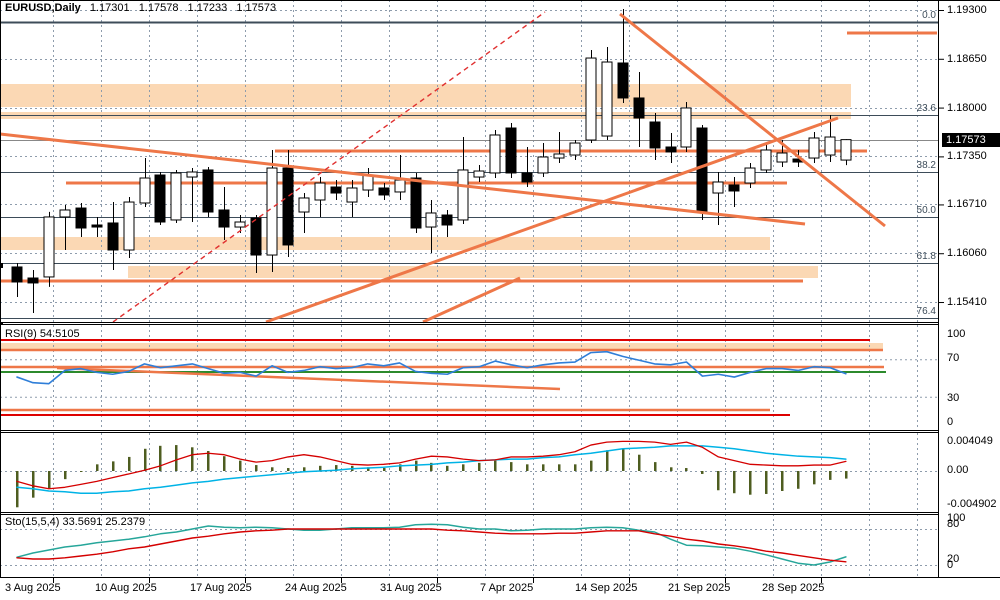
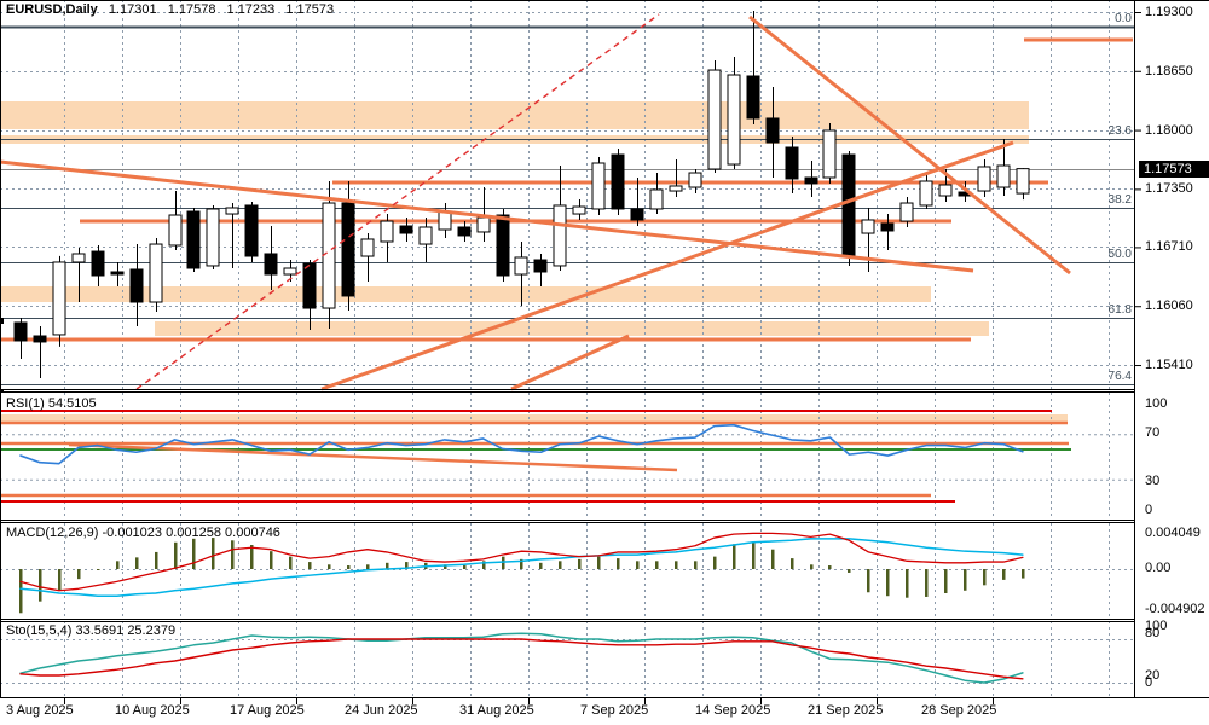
  EURUSD,Daily 1.17301 1.17578 1.17233 1.17573
- RSI(9) 54.5105
+ RSI(1) 54.5105
+ MACD(12,26,9) -0.001023 0.001258 0.000746
  Sto(15,5,4) 33.5691 25.2379
  1.17573
  1.19300
  1.18650
  1.18000
  1.17350
  1.16710
  1.16060
  1.15410
  100
  70
  30
  0
  0.004049
  0.00
  -0.004902
  100
  80
  20
  0
  0.0
  23.6
  38.2
  50.0
  61.8
  76.4
  3 Aug 2025
  10 Aug 2025
  17 Aug 2025
- 24 Aug 2025
+ 24 Jun 2025
  31 Aug 2025
- 7 Apr 2025
+ 7 Sep 2025
  14 Sep 2025
  21 Sep 2025
  28 Sep 2025
